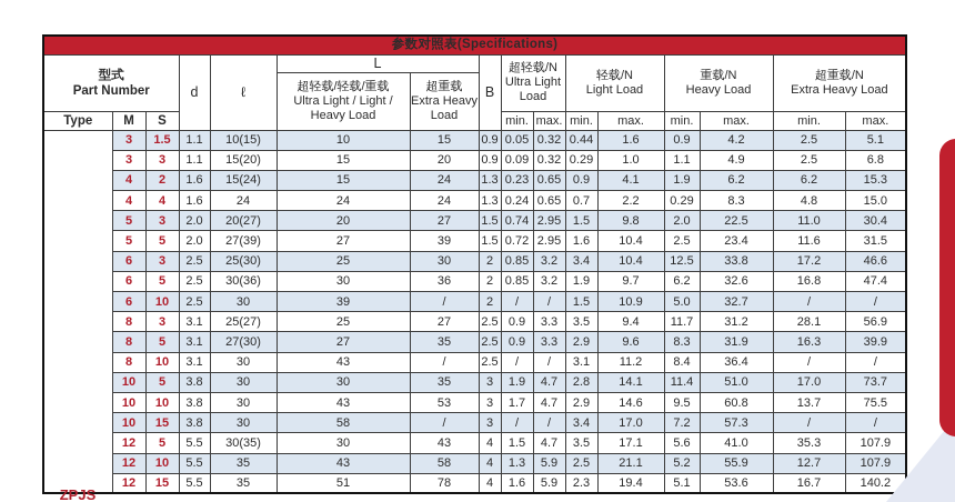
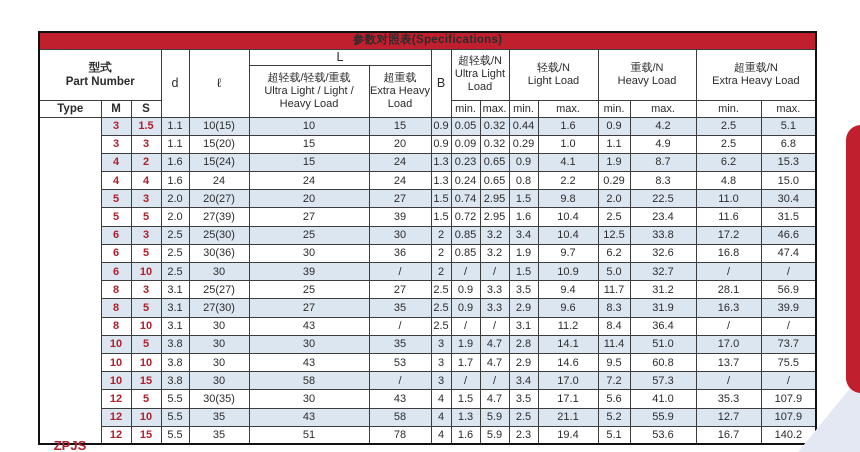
  参数对照表(Specifications)
  型式 Part Number	d	ℓ	L	B	超轻载/N Ultra Light Load	轻载/N Light Load	重载/N Heavy Load	超重载/N Extra Heavy Load
  超轻载/轻载/重载 Ultra Light / Light / Heavy Load	超重载 Extra Heavy Load
  Type	M	S	min.	max.	min.	max.	min.	max.	min.	max.
  	3	1.5	1.1	10(15)	10	15	0.9	0.05	0.32	0.44	1.6	0.9	4.2	2.5	5.1
  3	3	1.1	15(20)	15	20	0.9	0.09	0.32	0.29	1.0	1.1	4.9	2.5	6.8
- 4	2	1.6	15(24)	15	24	1.3	0.23	0.65	0.9	4.1	1.9	6.2	6.2	15.3
+ 4	2	1.6	15(24)	15	24	1.3	0.23	0.65	0.9	4.1	1.9	8.7	6.2	15.3
- 4	4	1.6	24	24	24	1.3	0.24	0.65	0.7	2.2	0.29	8.3	4.8	15.0
+ 4	4	1.6	24	24	24	1.3	0.24	0.65	0.8	2.2	0.29	8.3	4.8	15.0
  5	3	2.0	20(27)	20	27	1.5	0.74	2.95	1.5	9.8	2.0	22.5	11.0	30.4
  5	5	2.0	27(39)	27	39	1.5	0.72	2.95	1.6	10.4	2.5	23.4	11.6	31.5
  6	3	2.5	25(30)	25	30	2	0.85	3.2	3.4	10.4	12.5	33.8	17.2	46.6
  6	5	2.5	30(36)	30	36	2	0.85	3.2	1.9	9.7	6.2	32.6	16.8	47.4
  6	10	2.5	30	39	/	2	/	/	1.5	10.9	5.0	32.7	/	/
  8	3	3.1	25(27)	25	27	2.5	0.9	3.3	3.5	9.4	11.7	31.2	28.1	56.9
  8	5	3.1	27(30)	27	35	2.5	0.9	3.3	2.9	9.6	8.3	31.9	16.3	39.9
  8	10	3.1	30	43	/	2.5	/	/	3.1	11.2	8.4	36.4	/	/
  10	5	3.8	30	30	35	3	1.9	4.7	2.8	14.1	11.4	51.0	17.0	73.7
  10	10	3.8	30	43	53	3	1.7	4.7	2.9	14.6	9.5	60.8	13.7	75.5
  10	15	3.8	30	58	/	3	/	/	3.4	17.0	7.2	57.3	/	/
  12	5	5.5	30(35)	30	43	4	1.5	4.7	3.5	17.1	5.6	41.0	35.3	107.9
  12	10	5.5	35	43	58	4	1.3	5.9	2.5	21.1	5.2	55.9	12.7	107.9
  12	15	5.5	35	51	78	4	1.6	5.9	2.3	19.4	5.1	53.6	16.7	140.2
  ZPJS
